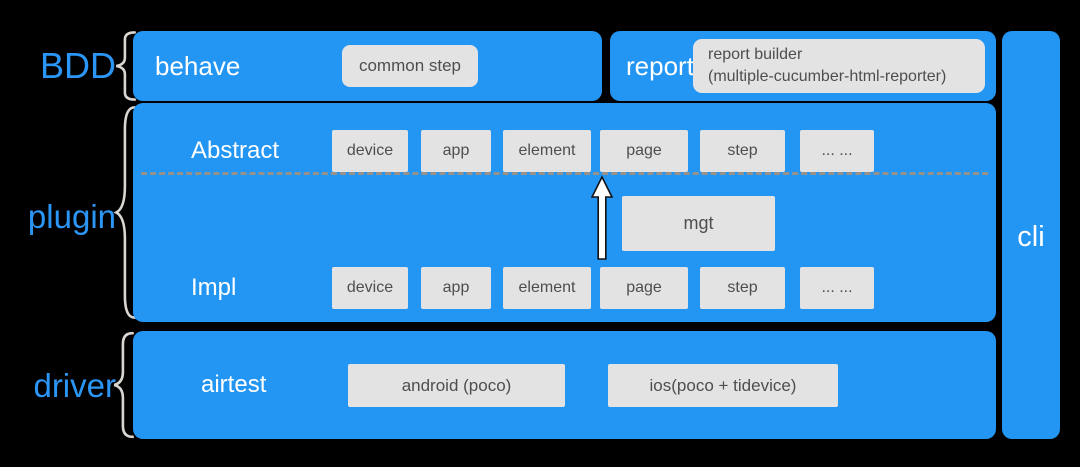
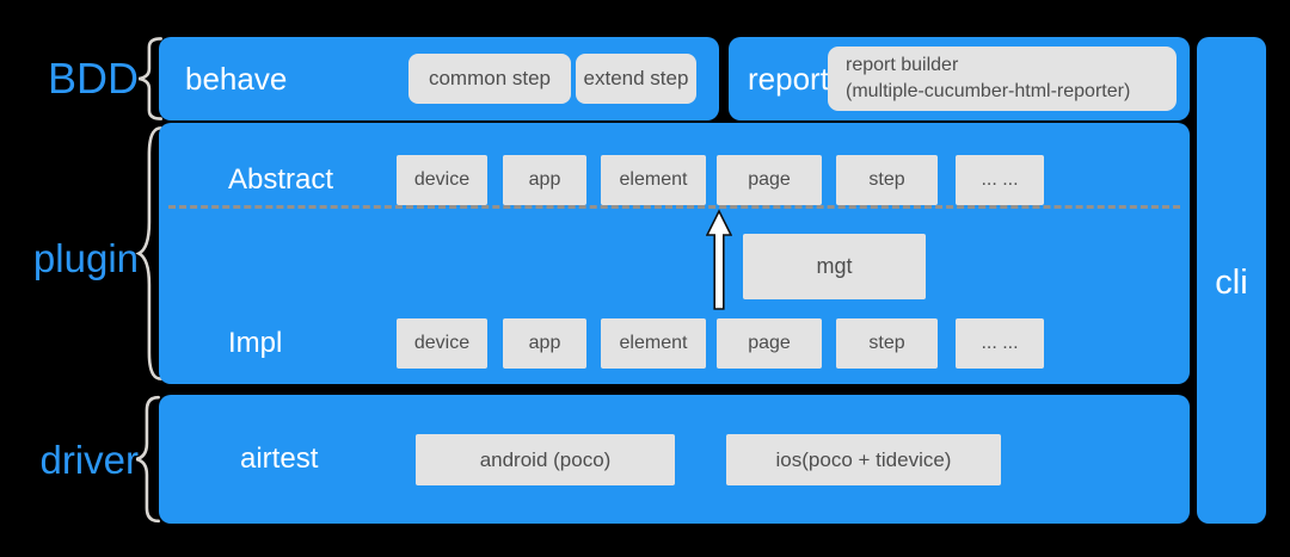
  BDD
  plugin
  driver
  behave
  common step
+ extend step
  report
  report builder
  (multiple-cucumber-html-reporter)
  Abstract
  device
  app
  element
  page
  step
  ... ...
  mgt
  Impl
  device
  app
  element
  page
  step
  ... ...
  airtest
  android (poco)
  ios(poco + tidevice)
  cli
